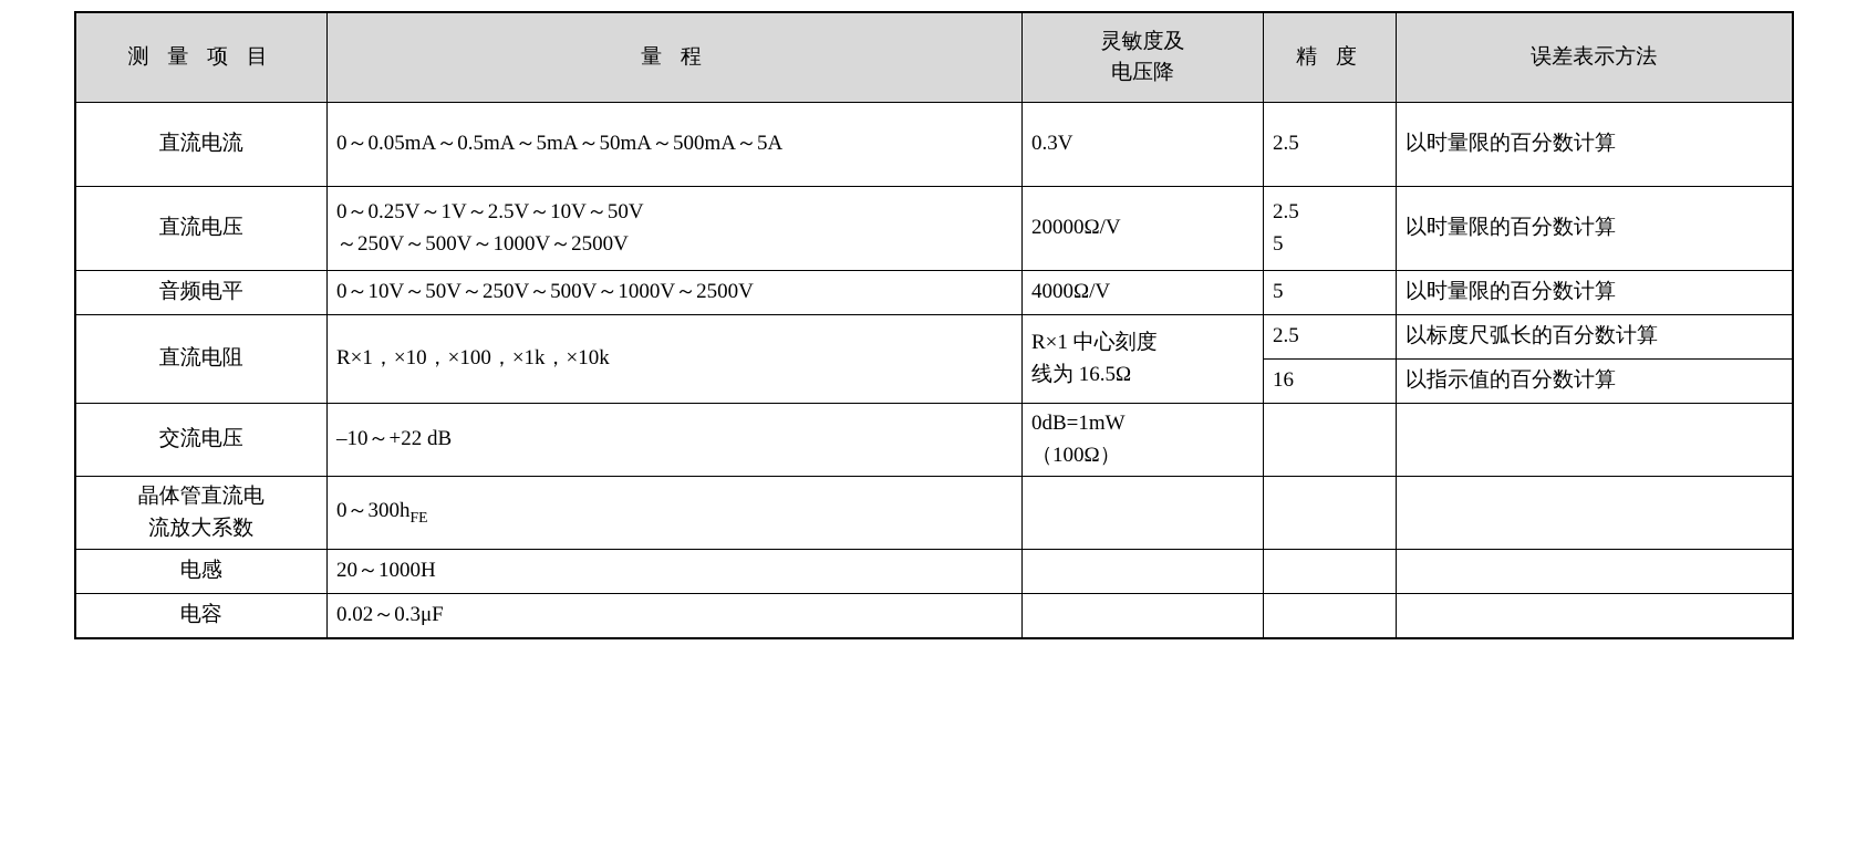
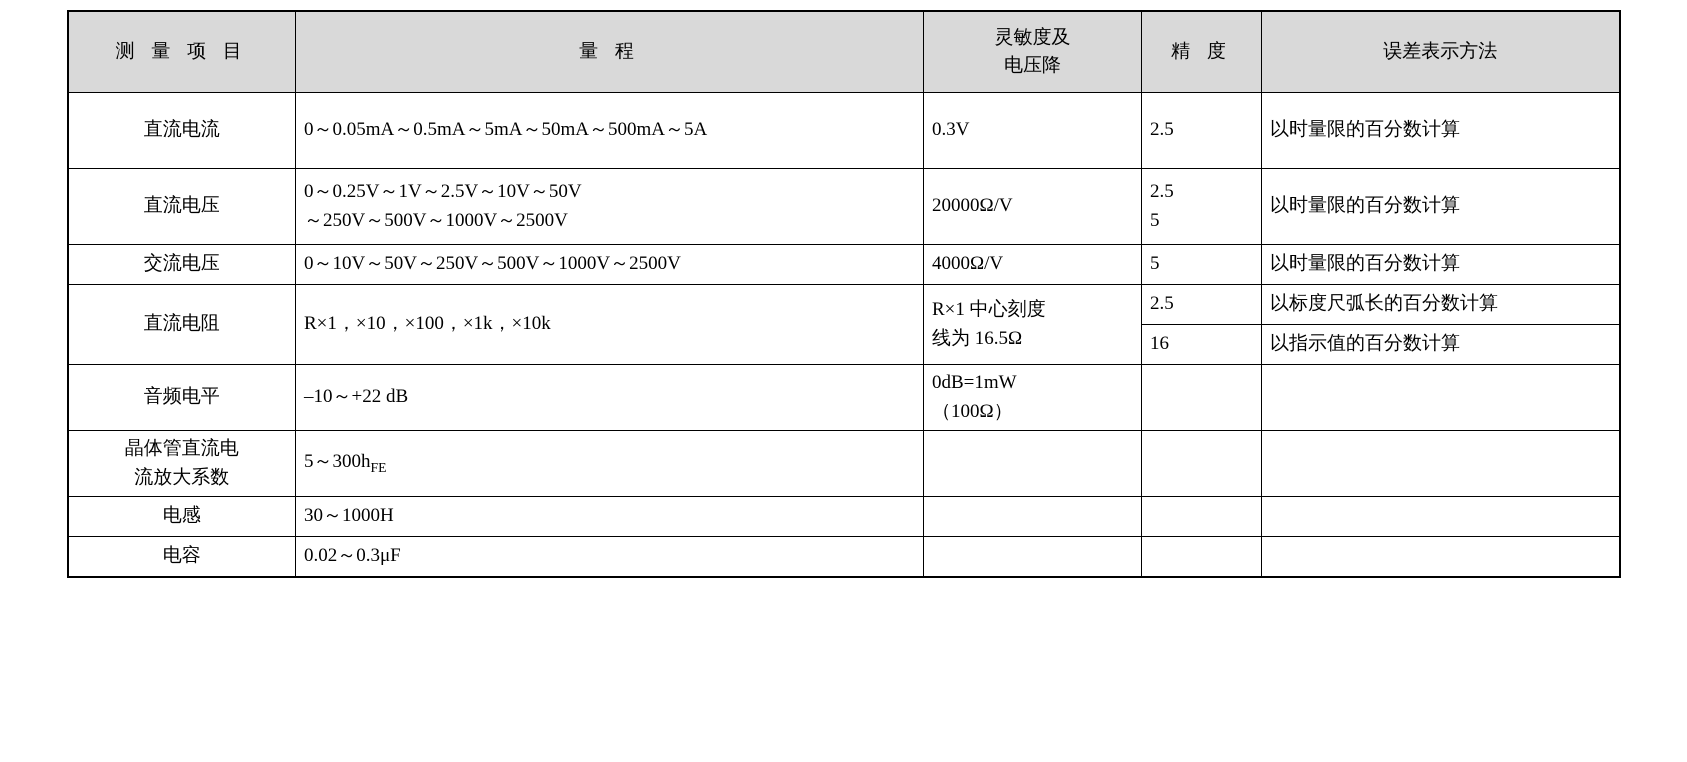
  测 量 项 目	量 程	灵敏度及 电压降	精 度	误差表示方法
  直流电流	0～0.05mA～0.5mA～5mA～50mA～500mA～5A	0.3V	2.5	以时量限的百分数计算
  直流电压	0～0.25V～1V～2.5V～10V～50V ～250V～500V～1000V～2500V	20000Ω/V	2.5 5	以时量限的百分数计算
- 音频电平	0～10V～50V～250V～500V～1000V～2500V	4000Ω/V	5	以时量限的百分数计算
+ 交流电压	0～10V～50V～250V～500V～1000V～2500V	4000Ω/V	5	以时量限的百分数计算
  直流电阻	R×1，×10，×100，×1k，×10k	R×1 中心刻度 线为 16.5Ω	2.5	以标度尺弧长的百分数计算
  16	以指示值的百分数计算
- 交流电压	–10～+22 dB	0dB=1mW （100Ω）
+ 音频电平	–10～+22 dB	0dB=1mW （100Ω）
- 晶体管直流电 流放大系数	0～300hFE
+ 晶体管直流电 流放大系数	5～300hFE
- 电感	20～1000H
+ 电感	30～1000H
  电容	0.02～0.3μF
